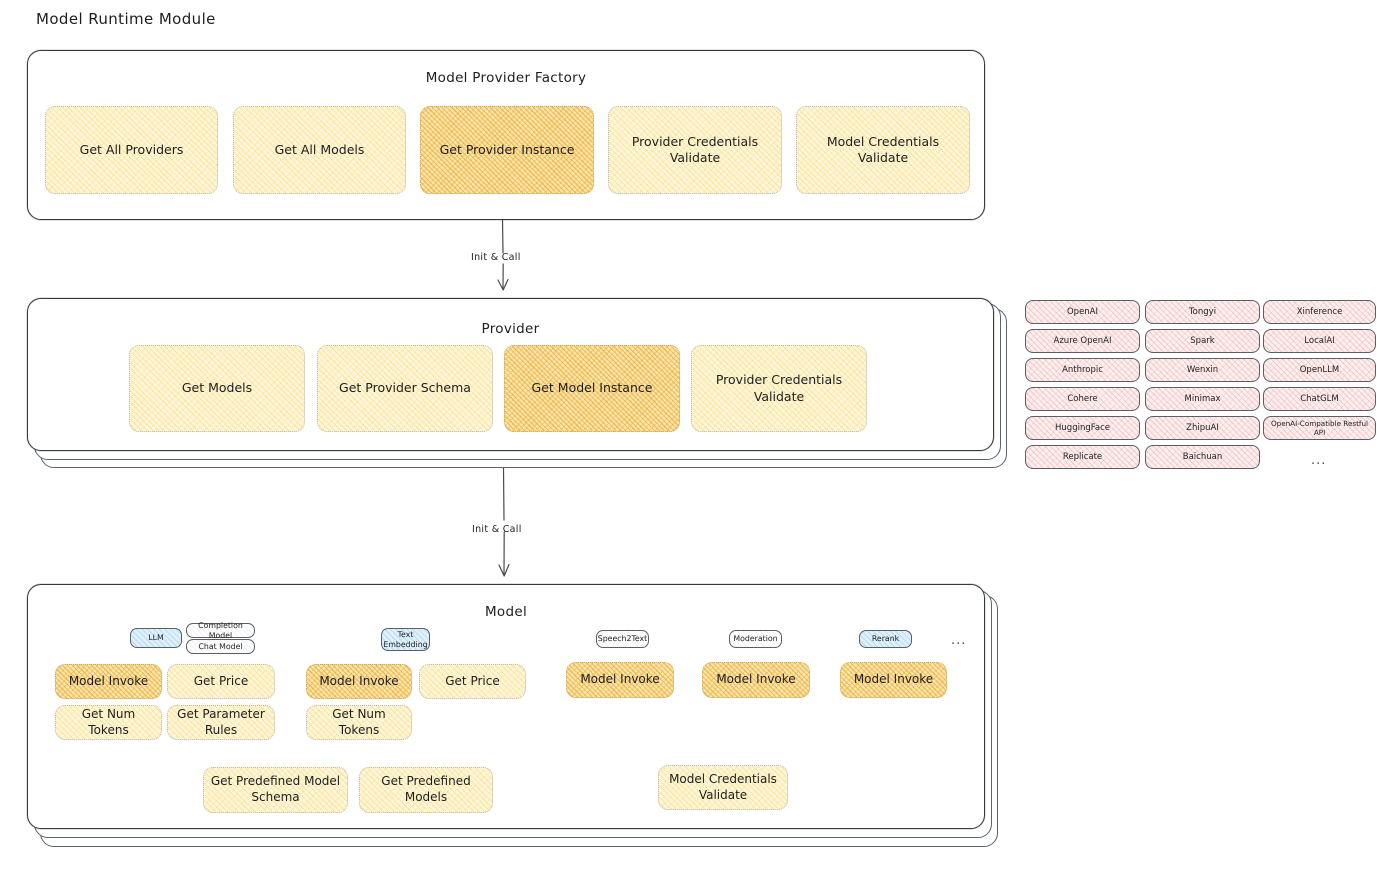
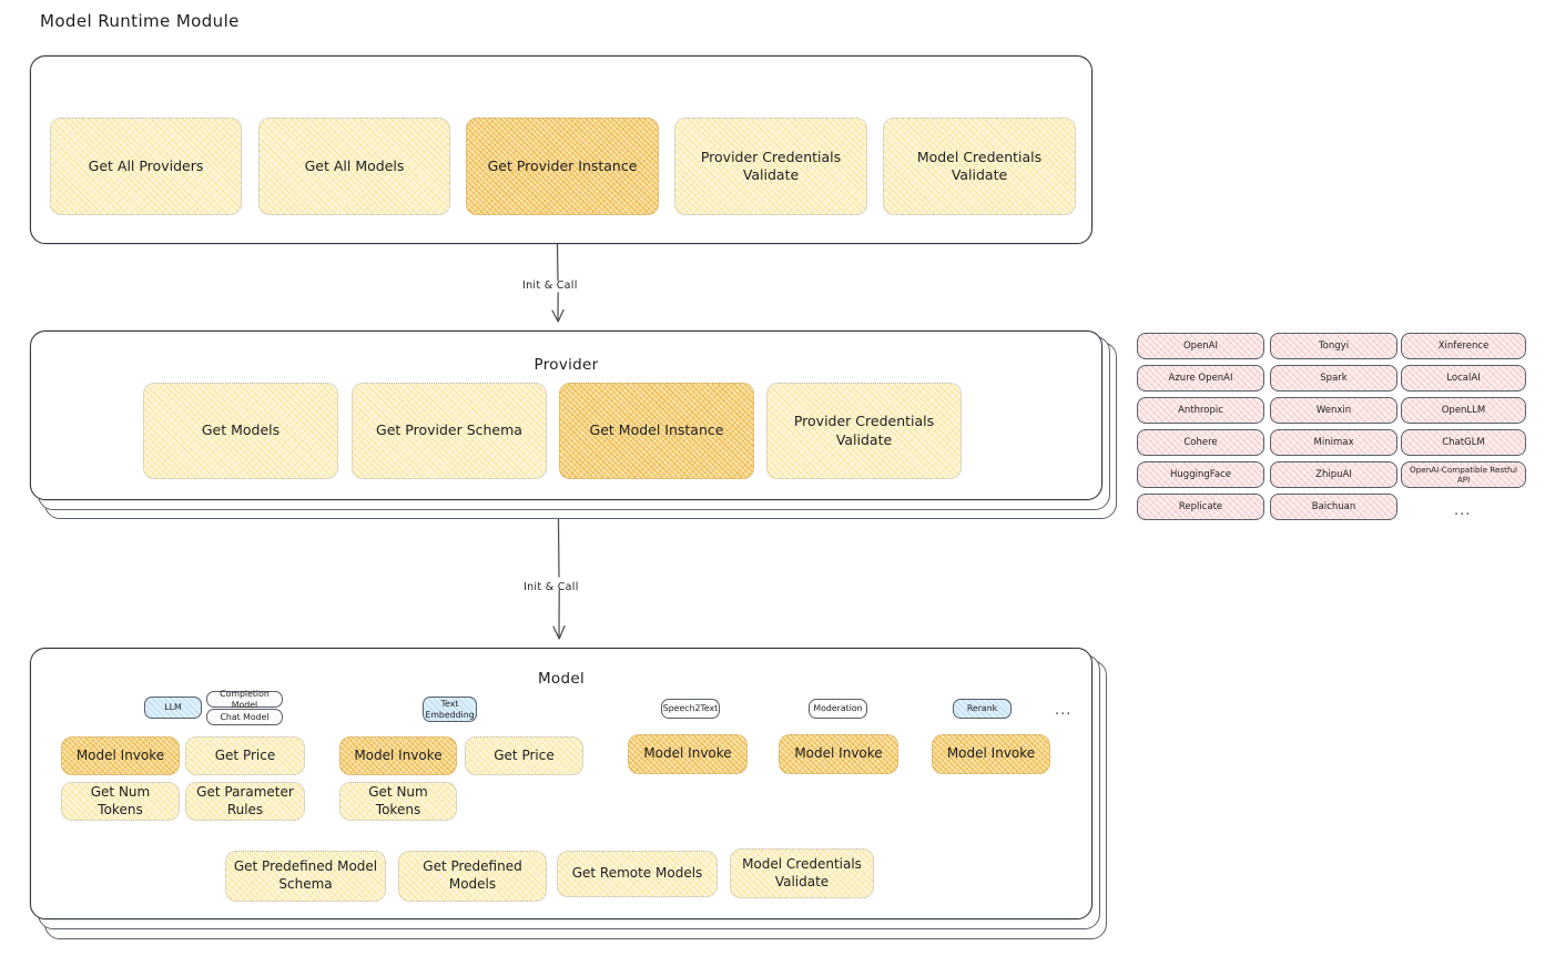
  Model Runtime Module
- Model Provider Factory
  Get All Providers
  Get All Models
  Get Provider Instance
  Provider Credentials Validate
  Model Credentials Validate
  Init & Call
  Provider
  Get Models
  Get Provider Schema
  Get Model Instance
  Provider Credentials Validate
  OpenAI
  Azure OpenAI
  Anthropic
  Cohere
  HuggingFace
  Replicate
  Tongyi
  Spark
  Wenxin
  Minimax
  ZhipuAI
  Baichuan
  Xinference
  LocalAI
  OpenLLM
  ChatGLM
  OpenAI-Compatible Restful API
  ...
  Init & Call
  Model
  LLM
  Completion Model
  Chat Model
  Model Invoke
  Get Price
  Get Num Tokens
  Get Parameter Rules
  Text Embedding
  Model Invoke
  Get Price
  Get Num Tokens
  Speech2Text
  Model Invoke
  Moderation
  Model Invoke
  Rerank
  Model Invoke
  ...
  Get Predefined Model Schema
  Get Predefined Models
+ Get Remote Models
  Model Credentials Validate
